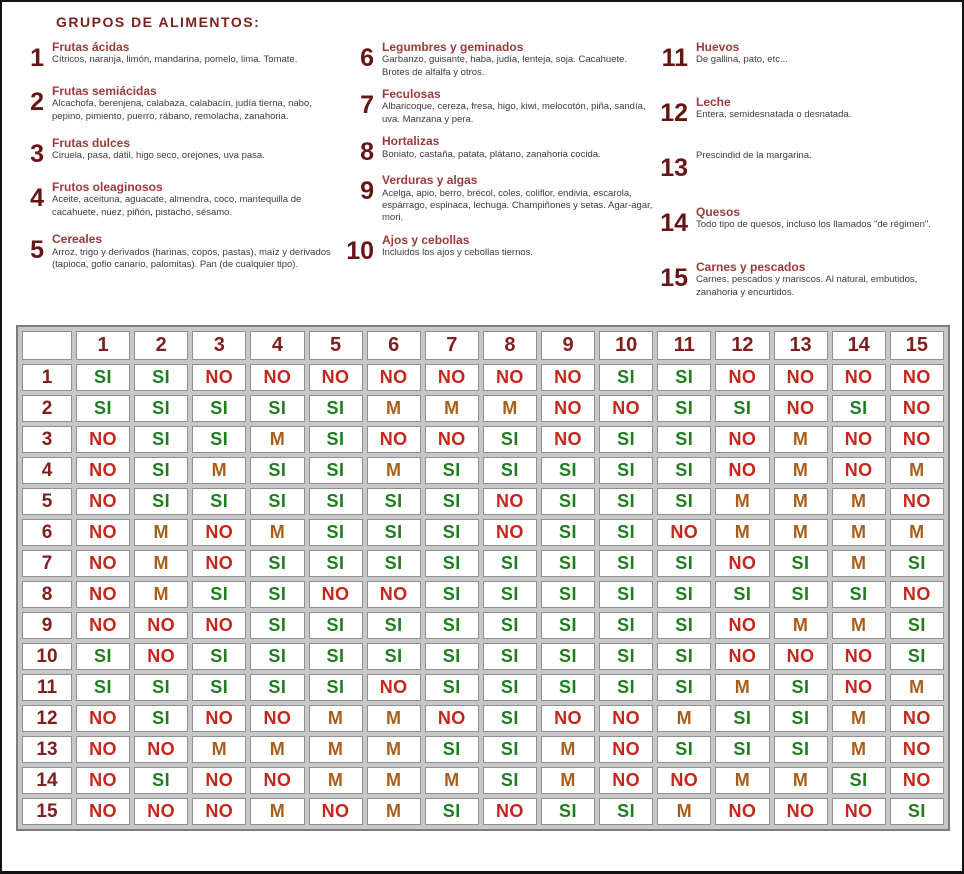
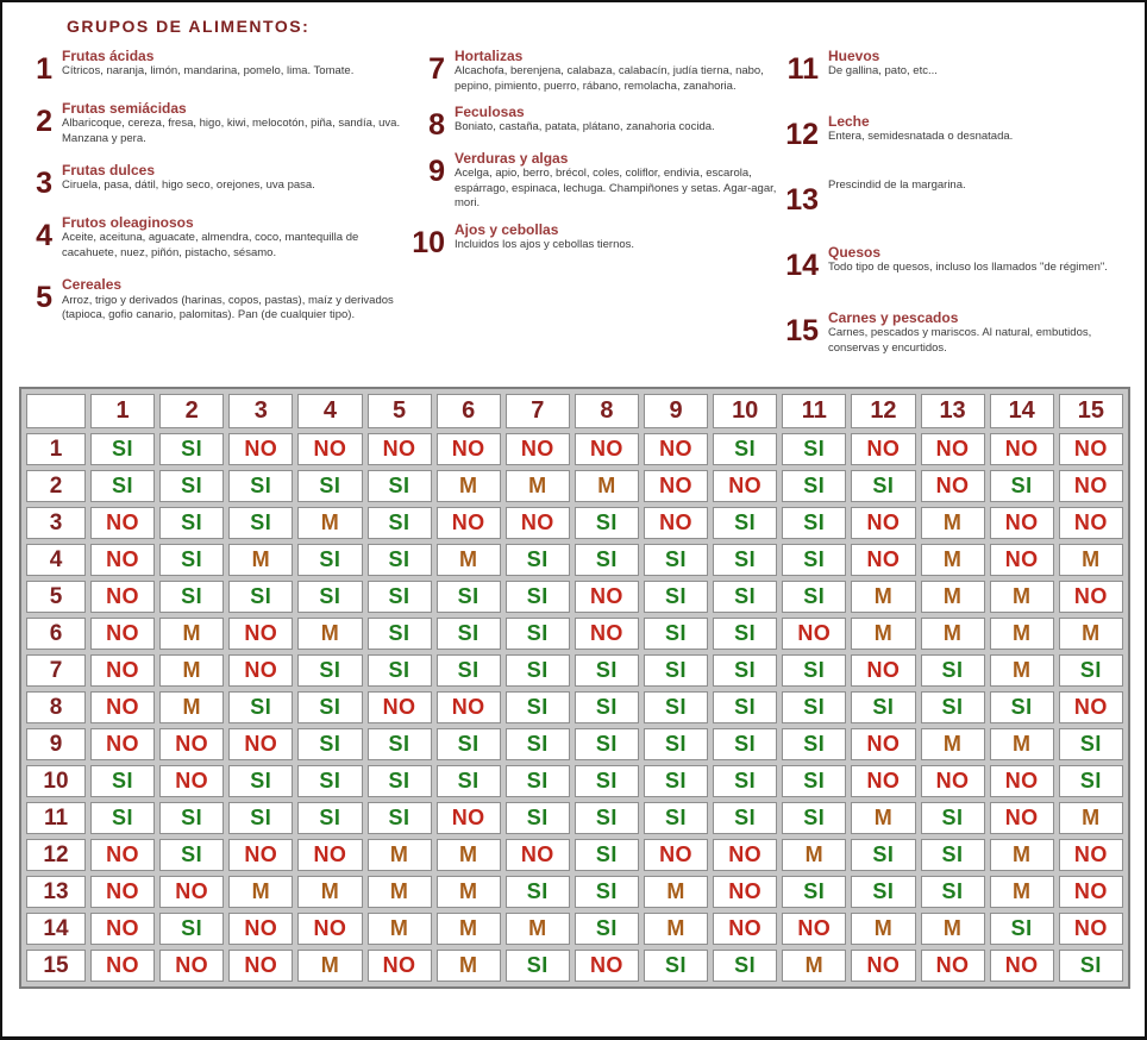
  GRUPOS DE ALIMENTOS:
  1
  Frutas ácidas
  Cítricos, naranja, limón, mandarina, pomelo, lima. Tomate.
  2
  Frutas semiácidas
- Alcachofa, berenjena, calabaza, calabacín, judía tierna, nabo, pepino, pimiento, puerro, rábano, remolacha, zanahoria.
+ Albaricoque, cereza, fresa, higo, kiwi, melocotón, piña, sandía, uva. Manzana y pera.
  3
  Frutas dulces
  Ciruela, pasa, dátil, higo seco, orejones, uva pasa.
  4
  Frutos oleaginosos
  Aceite, aceituna, aguacate, almendra, coco, mantequilla de cacahuete, nuez, piñón, pistacho, sésamo.
  5
  Cereales
  Arroz, trigo y derivados (harinas, copos, pastas), maíz y derivados (tapioca, gofio canario, palomitas). Pan (de cualquier tipo).
- 6
- Legumbres y geminados
- Garbanzo, guisante, haba, judía, lenteja, soja. Cacahuete. Brotes de alfalfa y otros.
  7
- Feculosas
+ Hortalizas
- Albaricoque, cereza, fresa, higo, kiwi, melocotón, piña, sandía, uva. Manzana y pera.
+ Alcachofa, berenjena, calabaza, calabacín, judía tierna, nabo, pepino, pimiento, puerro, rábano, remolacha, zanahoria.
  8
- Hortalizas
+ Feculosas
  Boniato, castaña, patata, plátano, zanahoria cocida.
  9
  Verduras y algas
  Acelga, apio, berro, brécol, coles, coliflor, endivia, escarola, espárrago, espinaca, lechuga. Champiñones y setas. Agar-agar, mori.
  10
  Ajos y cebollas
  Incluidos los ajos y cebollas tiernos.
  11
  Huevos
  De gallina, pato, etc...
  12
  Leche
  Entera, semidesnatada o desnatada.
  13
  Prescindid de la margarina.
  14
  Quesos
  Todo tipo de quesos, incluso los llamados "de régimen".
  15
  Carnes y pescados
- Carnes, pescados y mariscos. Al natural, embutidos, zanahoria y encurtidos.
+ Carnes, pescados y mariscos. Al natural, embutidos, conservas y encurtidos.
  	1	2	3	4	5	6	7	8	9	10	11	12	13	14	15
  1	SI	SI	NO	NO	NO	NO	NO	NO	NO	SI	SI	NO	NO	NO	NO
  2	SI	SI	SI	SI	SI	M	M	M	NO	NO	SI	SI	NO	SI	NO
  3	NO	SI	SI	M	SI	NO	NO	SI	NO	SI	SI	NO	M	NO	NO
  4	NO	SI	M	SI	SI	M	SI	SI	SI	SI	SI	NO	M	NO	M
  5	NO	SI	SI	SI	SI	SI	SI	NO	SI	SI	SI	M	M	M	NO
  6	NO	M	NO	M	SI	SI	SI	NO	SI	SI	NO	M	M	M	M
  7	NO	M	NO	SI	SI	SI	SI	SI	SI	SI	SI	NO	SI	M	SI
  8	NO	M	SI	SI	NO	NO	SI	SI	SI	SI	SI	SI	SI	SI	NO
  9	NO	NO	NO	SI	SI	SI	SI	SI	SI	SI	SI	NO	M	M	SI
  10	SI	NO	SI	SI	SI	SI	SI	SI	SI	SI	SI	NO	NO	NO	SI
  11	SI	SI	SI	SI	SI	NO	SI	SI	SI	SI	SI	M	SI	NO	M
  12	NO	SI	NO	NO	M	M	NO	SI	NO	NO	M	SI	SI	M	NO
  13	NO	NO	M	M	M	M	SI	SI	M	NO	SI	SI	SI	M	NO
  14	NO	SI	NO	NO	M	M	M	SI	M	NO	NO	M	M	SI	NO
  15	NO	NO	NO	M	NO	M	SI	NO	SI	SI	M	NO	NO	NO	SI
